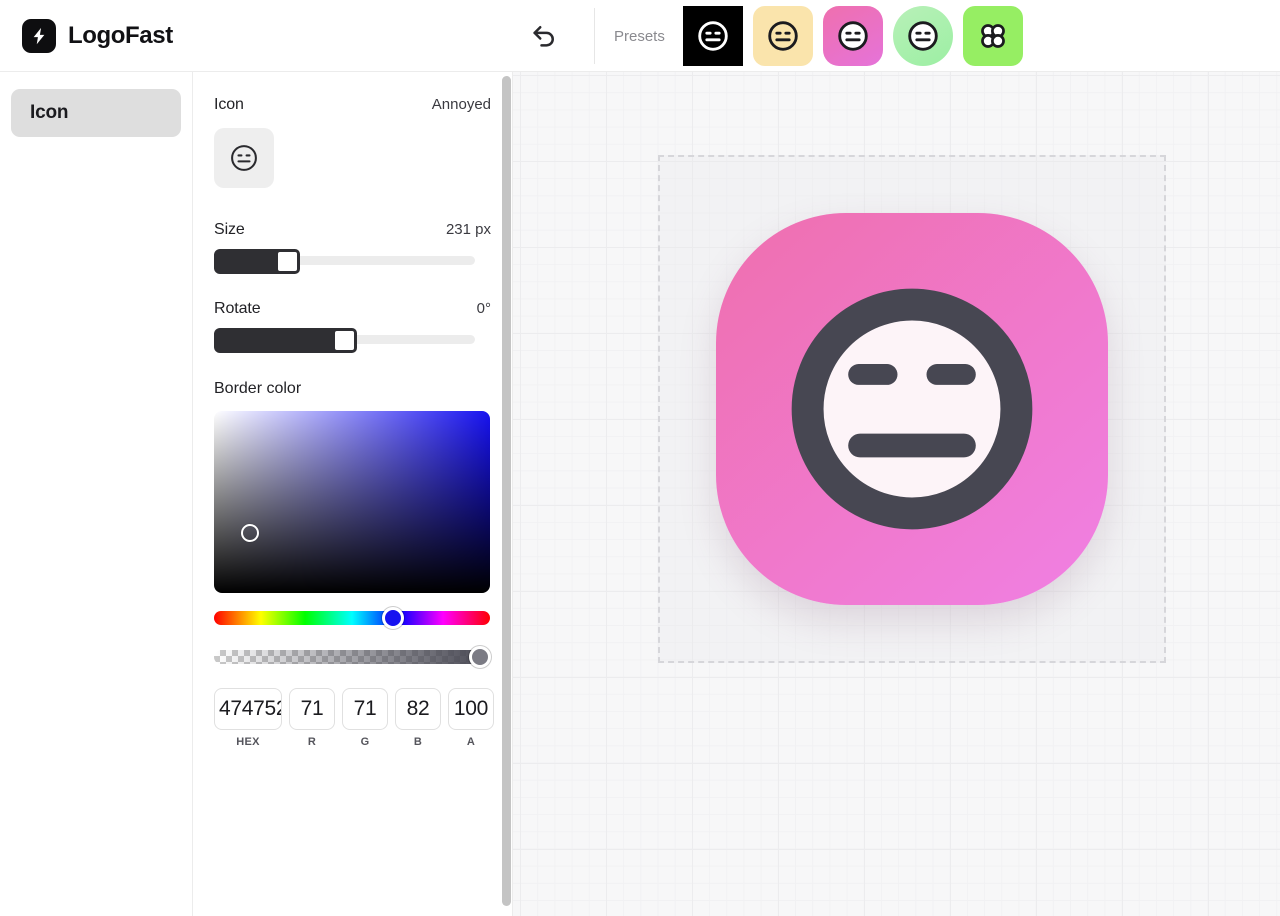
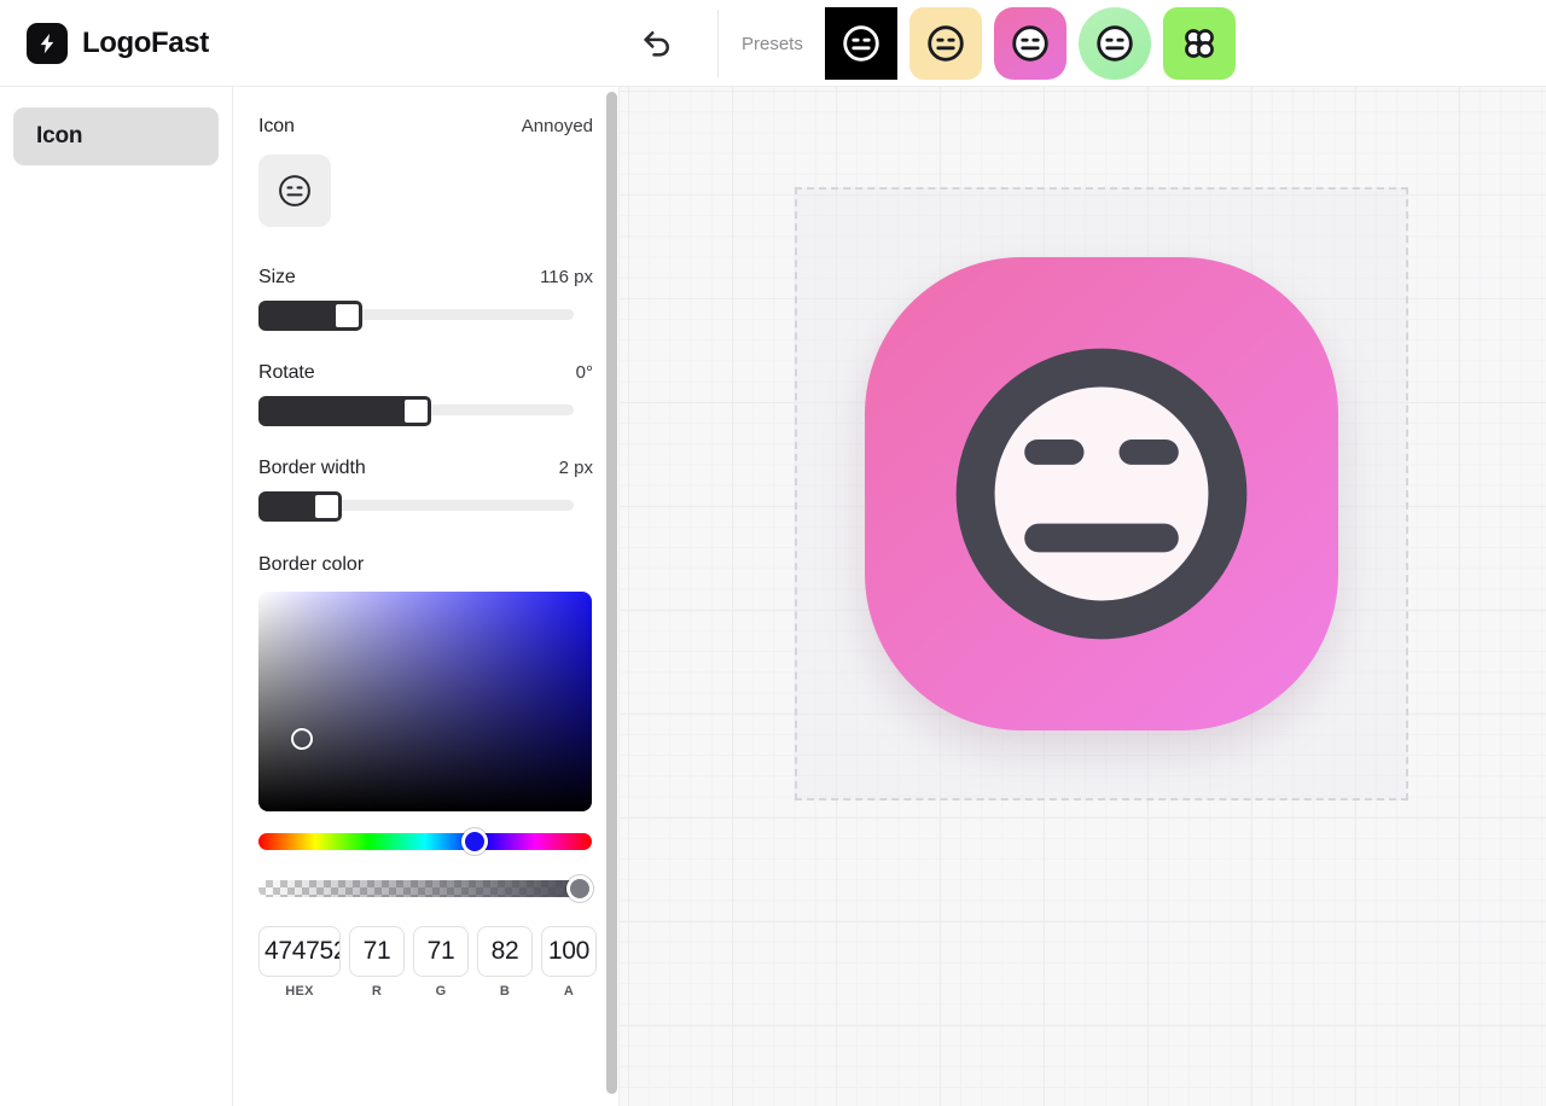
  LogoFast
  Presets
  Icon
  Icon
  Annoyed
  Size
- 231 px
+ 116 px
  Rotate
  0°
+ Border width
+ 2 px
  Border color
  474752
  HEX
  71
  R
  71
  G
  82
  B
  100
  A
